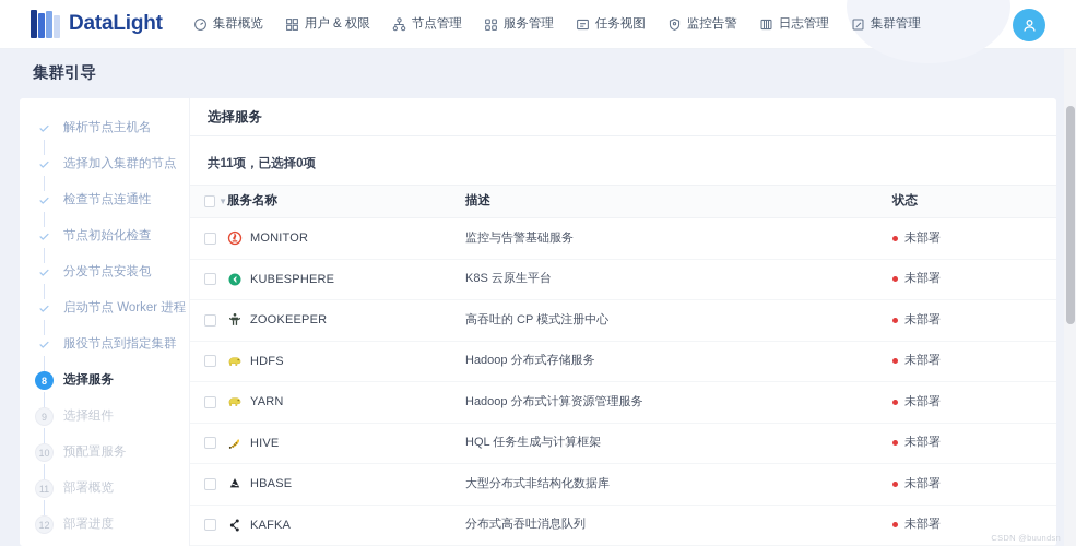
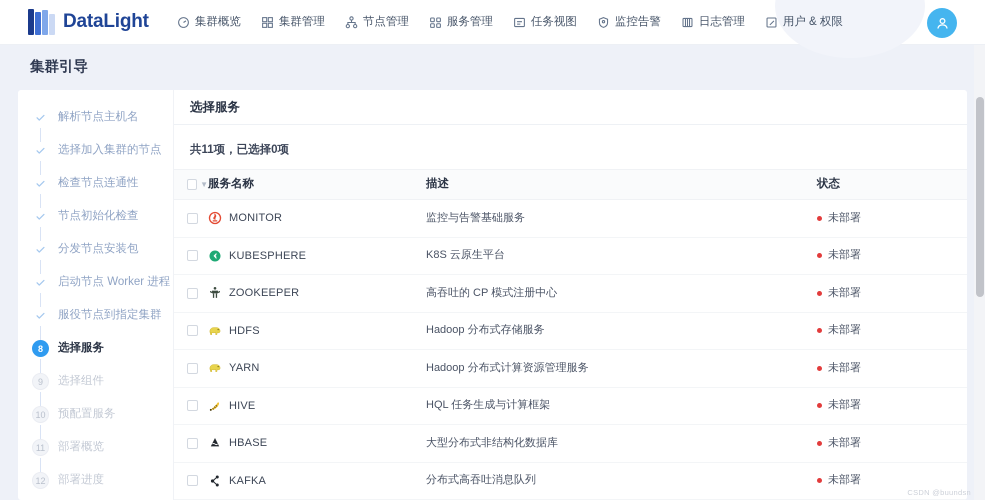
  DataLight
  集群概览
- 用户 & 权限
+ 集群管理
  节点管理
  服务管理
  任务视图
  监控告警
  日志管理
- 集群管理
+ 用户 & 权限
  集群引导
  解析节点主机名
  选择加入集群的节点
  检查节点连通性
  节点初始化检查
  分发节点安装包
  启动节点 Worker 进程
  服役节点到指定集群
  8
  选择服务
  9
  选择组件
  10
  预配置服务
  11
  部署概览
  12
  部署进度
  选择服务
  共11项，已选择0项
  ▼	服务名称	描述	状态
  	MONITOR	监控与告警基础服务	未部署
  	KUBESPHERE	K8S 云原生平台	未部署
  	ZOOKEEPER	高吞吐的 CP 模式注册中心	未部署
  	HDFS	Hadoop 分布式存储服务	未部署
  	YARN	Hadoop 分布式计算资源管理服务	未部署
  	HIVE	HQL 任务生成与计算框架	未部署
  	HBASE	大型分布式非结构化数据库	未部署
  	KAFKA	分布式高吞吐消息队列	未部署
  CSDN @buundsn
